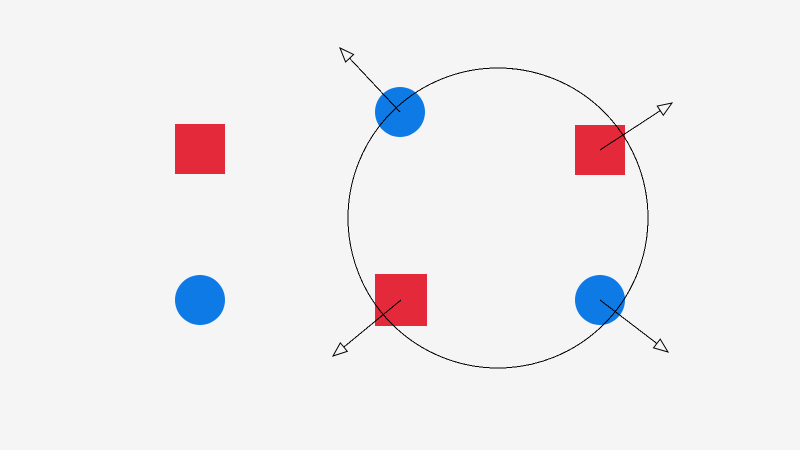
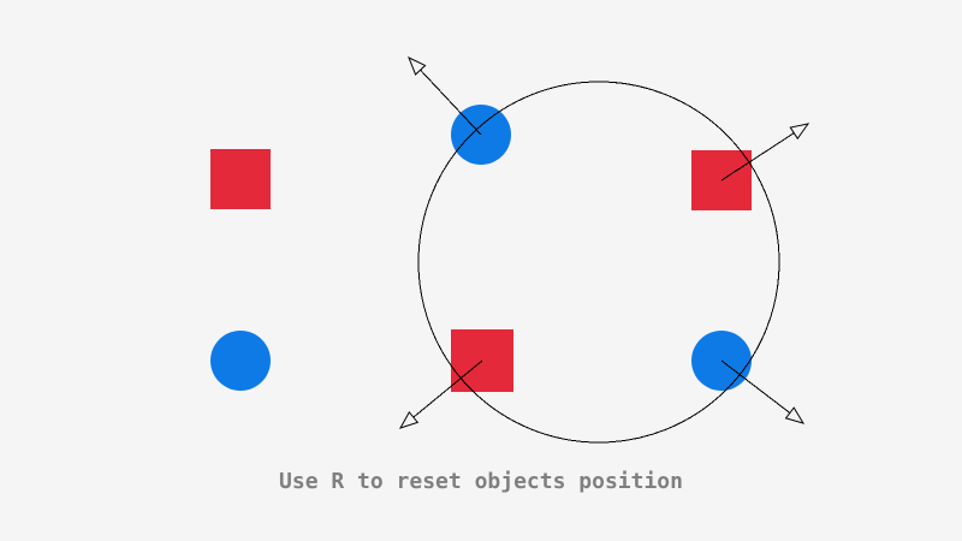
+ Use R to reset objects position
